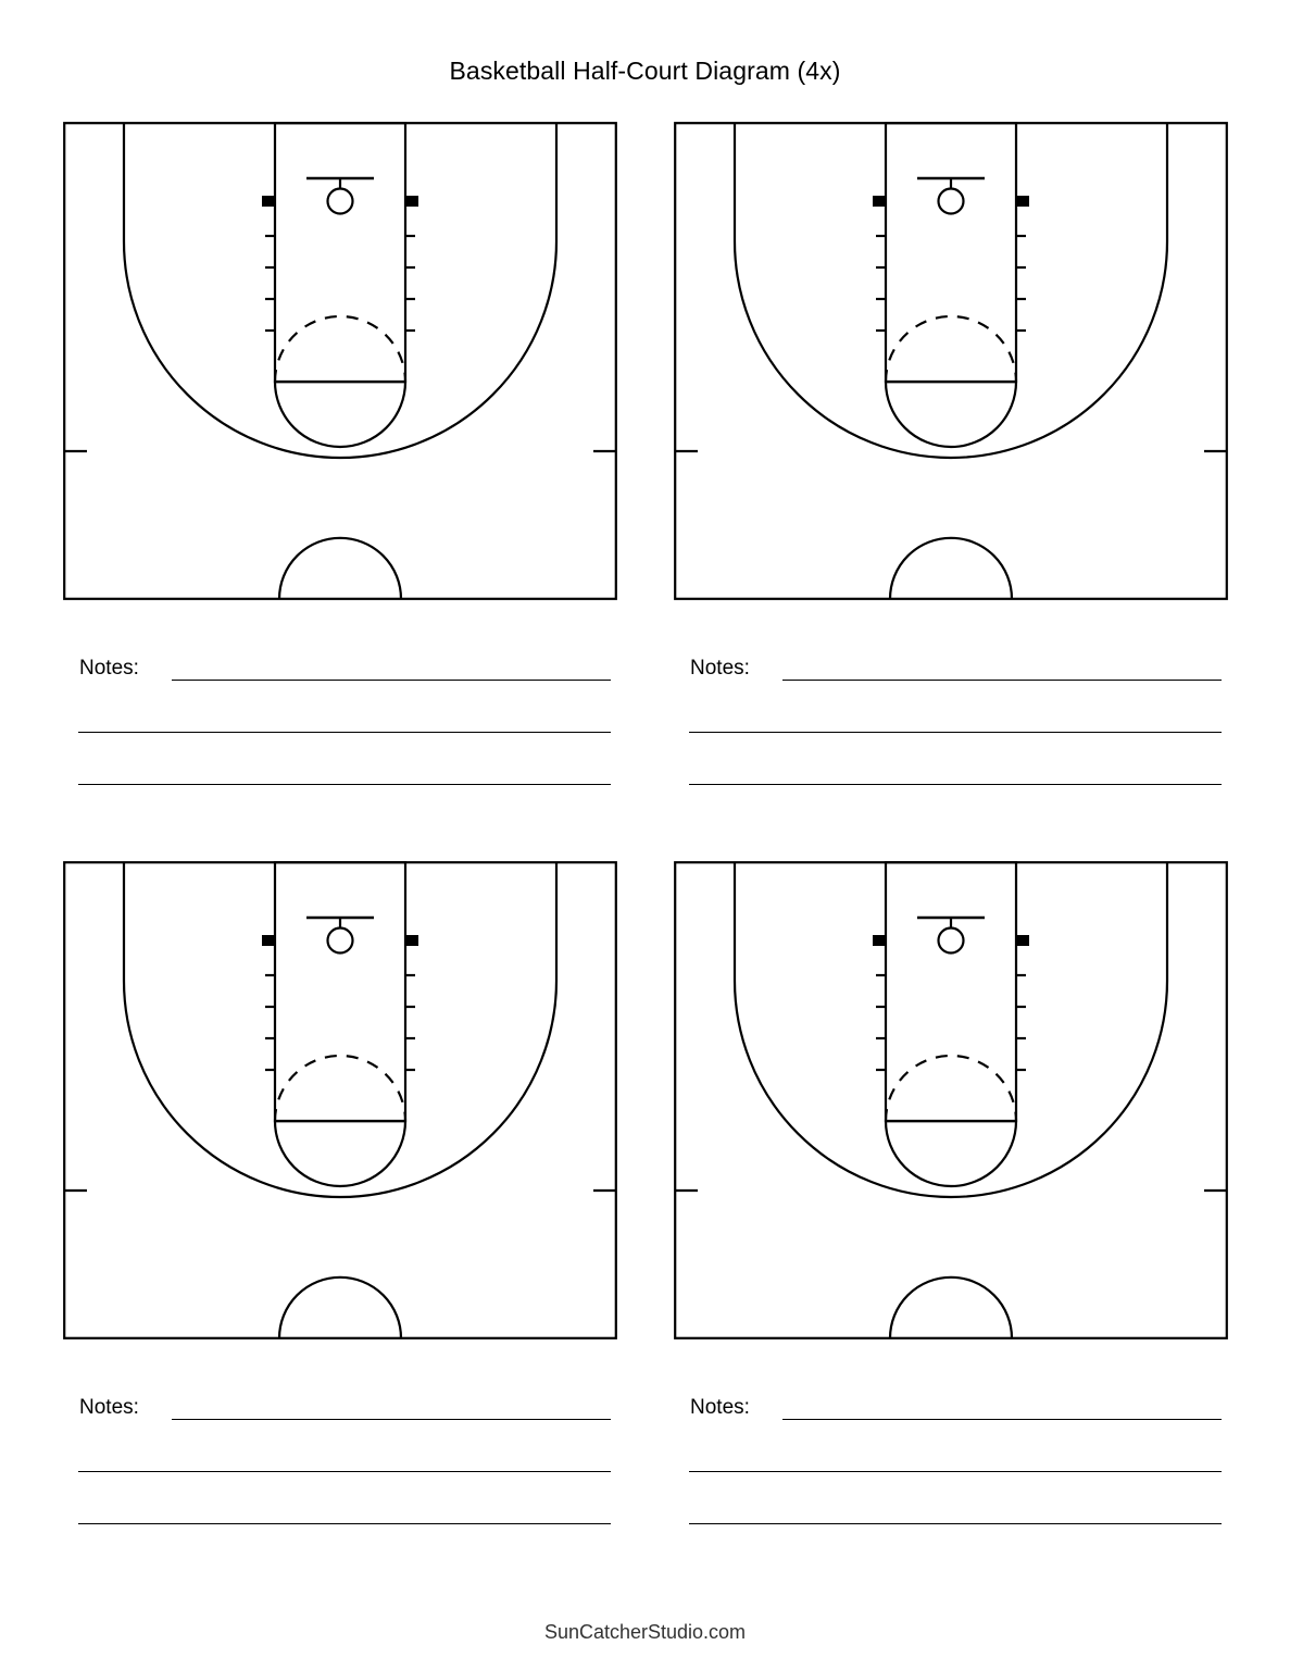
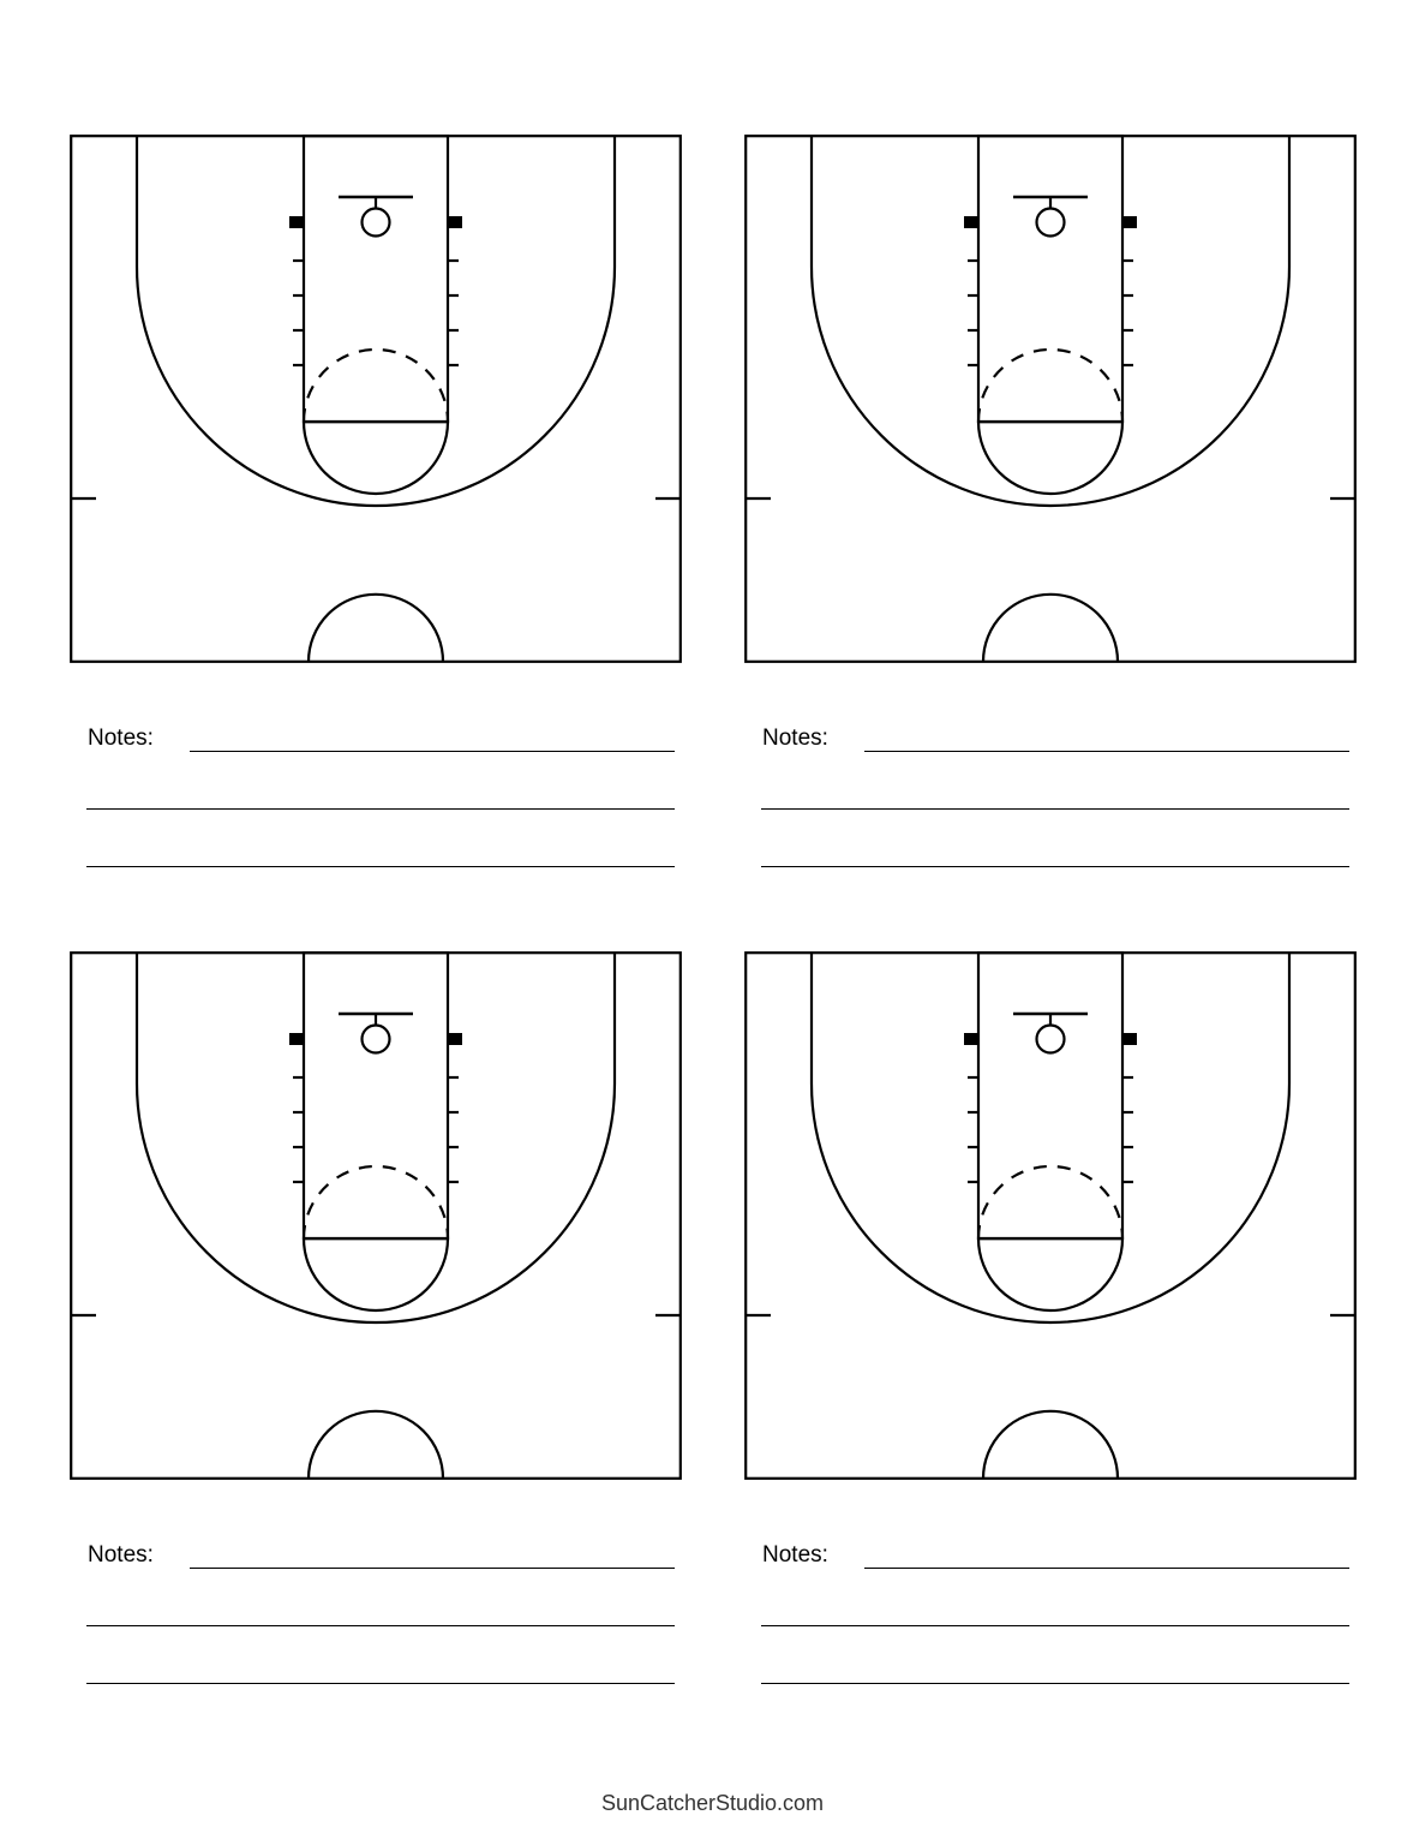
- Basketball Half-Court Diagram (4x)
  Notes:
  Notes:
  Notes:
  Notes:
  SunCatcherStudio.com
